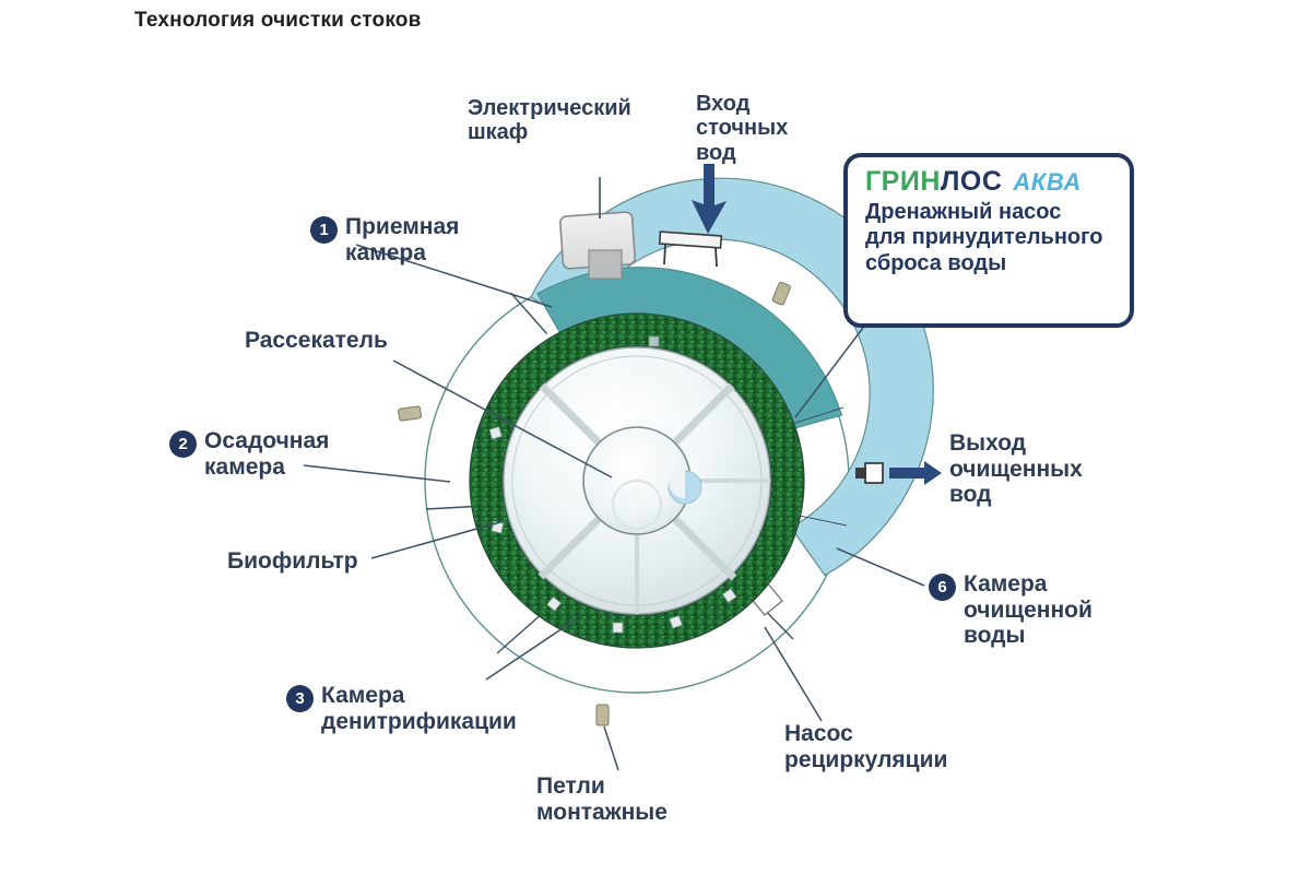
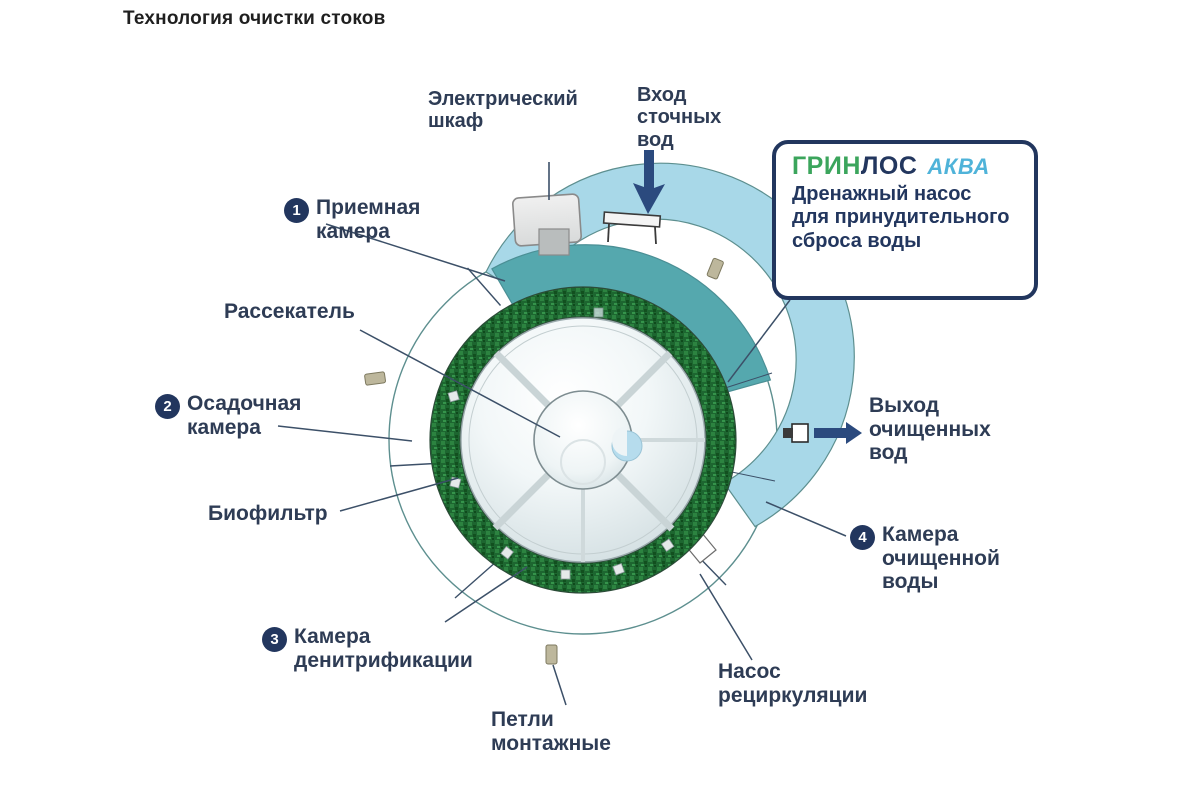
  Технология очистки стоков
  Электрический
  шкаф
  Вход
  сточных
  вод
  1
  Приемная
  камера
  Рассекатель
  2
  Осадочная
  камера
  Биофильтр
  3
  Камера
  денитрификации
  Петли
  монтажные
  Насос
  рециркуляции
- 6
+ 4
  Камера
  очищенной
  воды
  Выход
  очищенных
  вод
  ГРИНЛОС АКВА
  Дренажный насос
  для принудительного
  сброса воды
